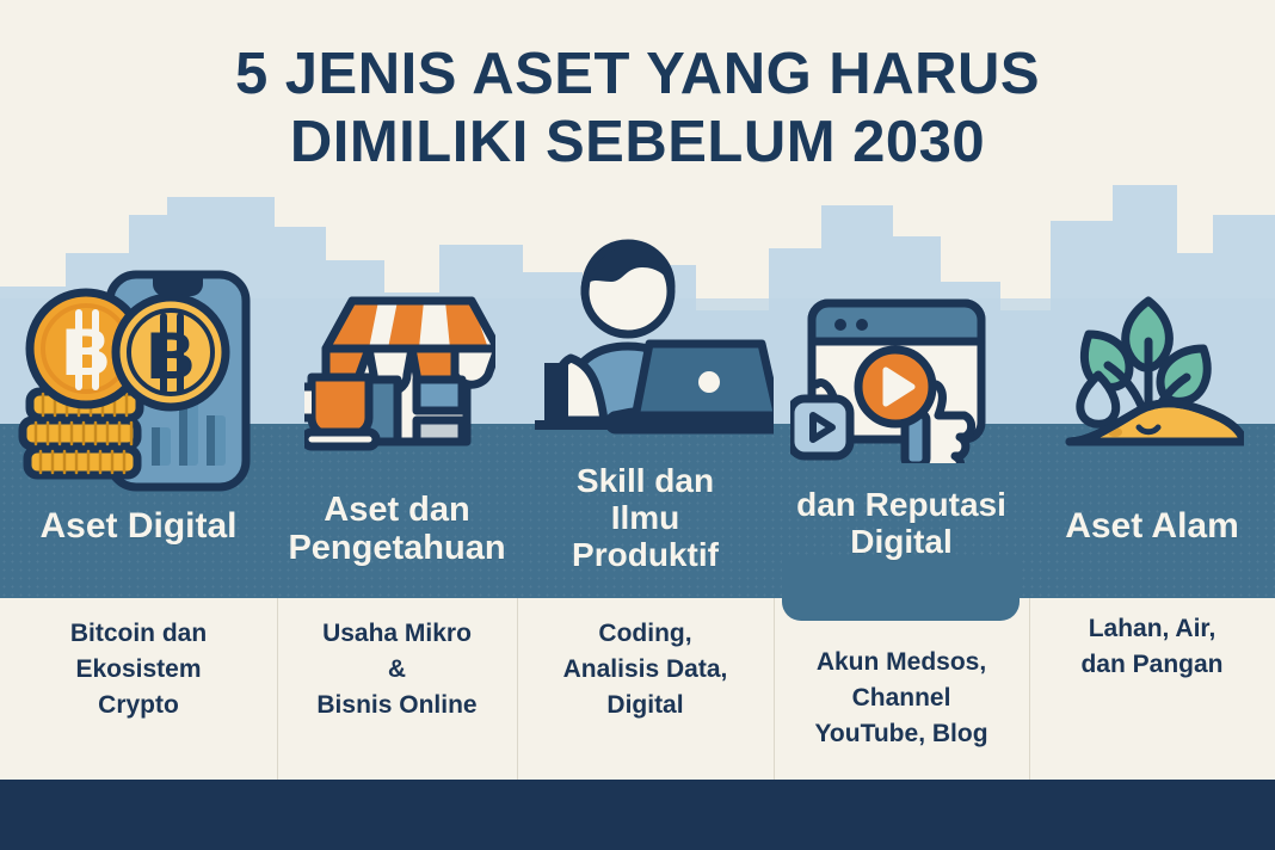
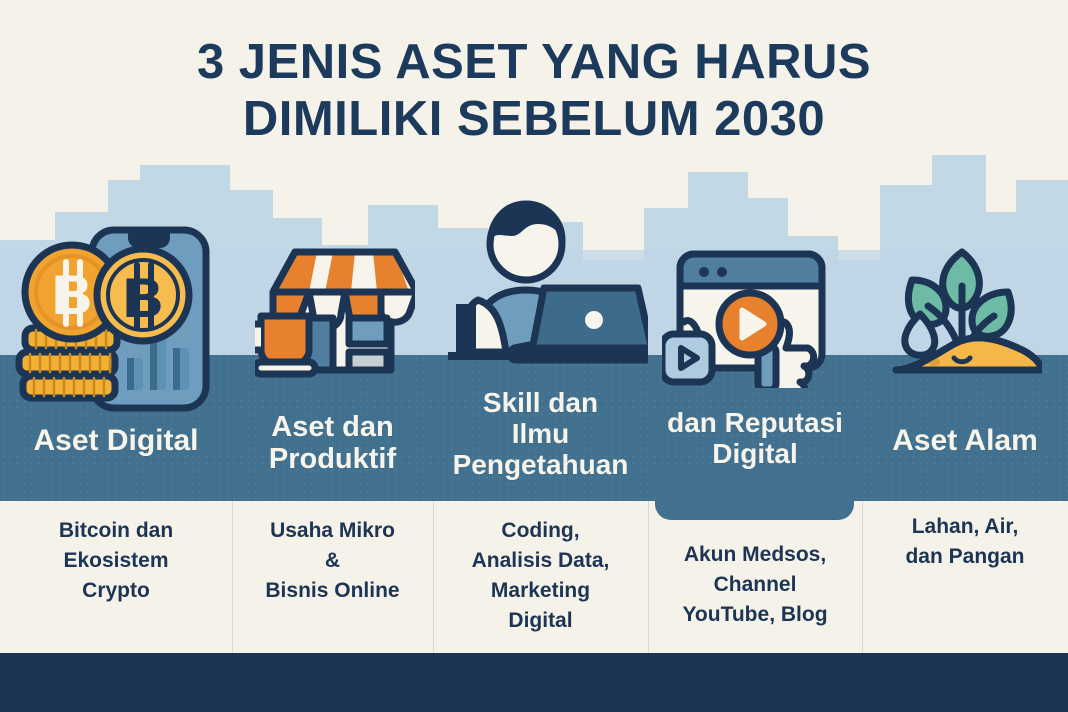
- 5 JENIS ASET YANG HARUS
+ 3 JENIS ASET YANG HARUS
  DIMILIKI SEBELUM 2030
  B
  B
  Aset Digital
  Bitcoin dan
  Ekosistem
  Crypto
  Aset dan
- Pengetahuan
+ Produktif
  Usaha Mikro
  &
  Bisnis Online
  Skill dan
  Ilmu
- Produktif
+ Pengetahuan
  Coding,
  Analisis Data,
+ Marketing
  Digital
  dan Reputasi
  Digital
  Akun Medsos,
  Channel
  YouTube, Blog
  Aset Alam
  Lahan, Air,
  dan Pangan
